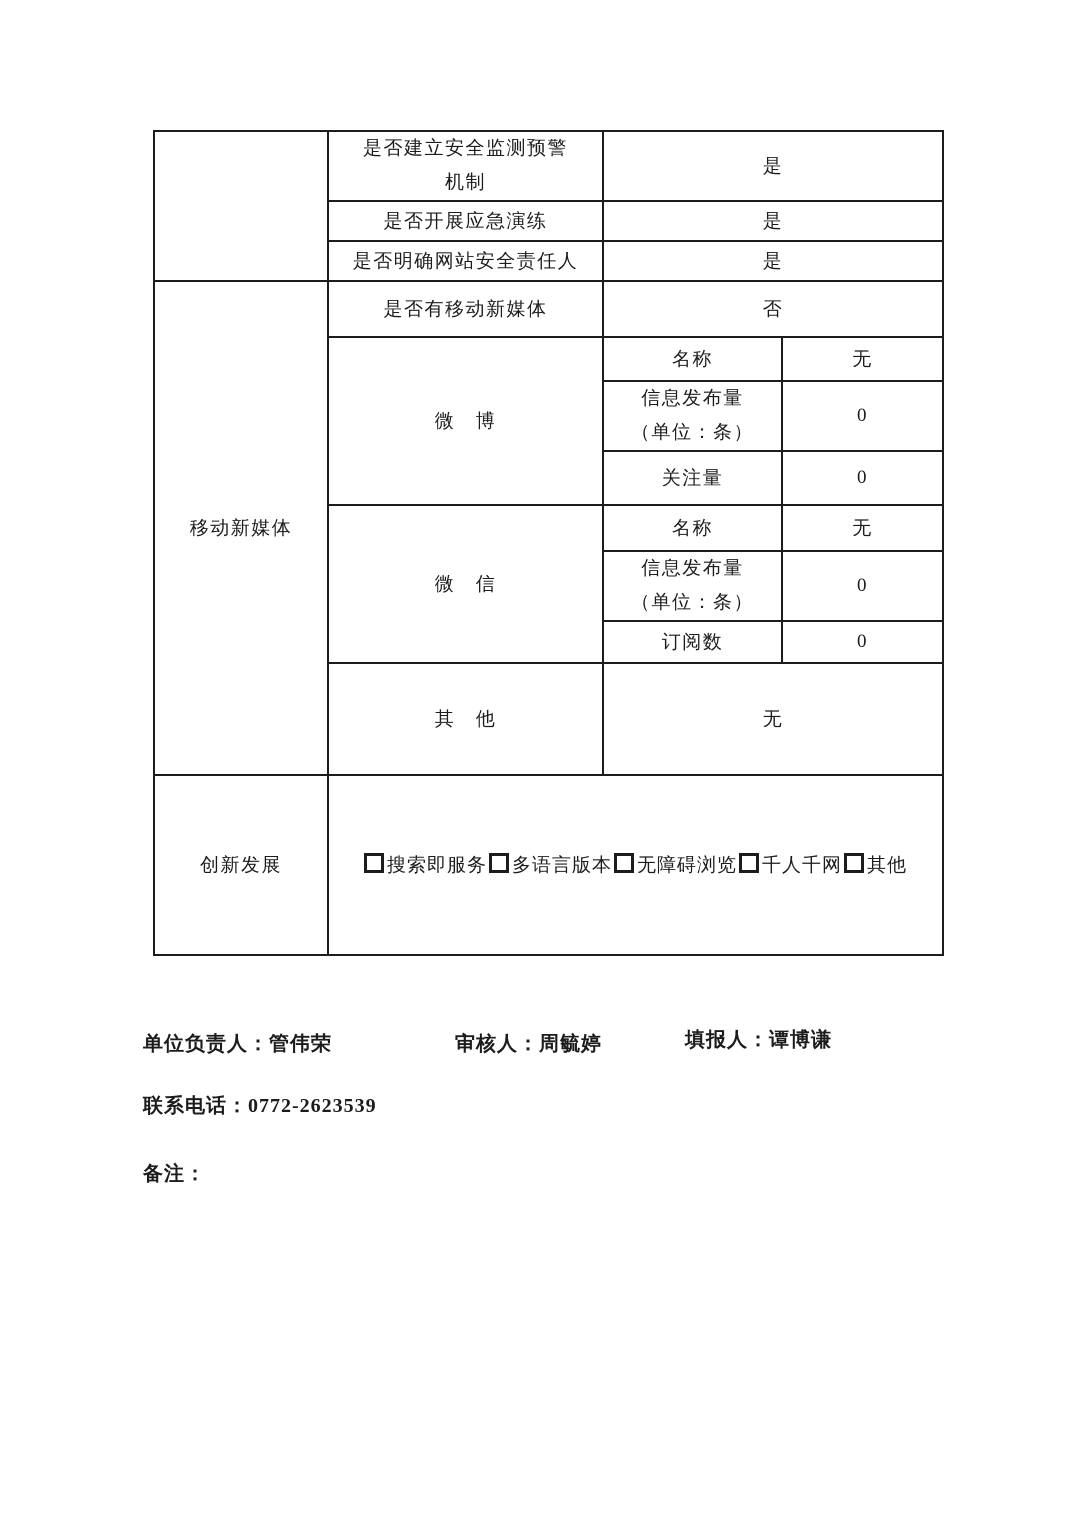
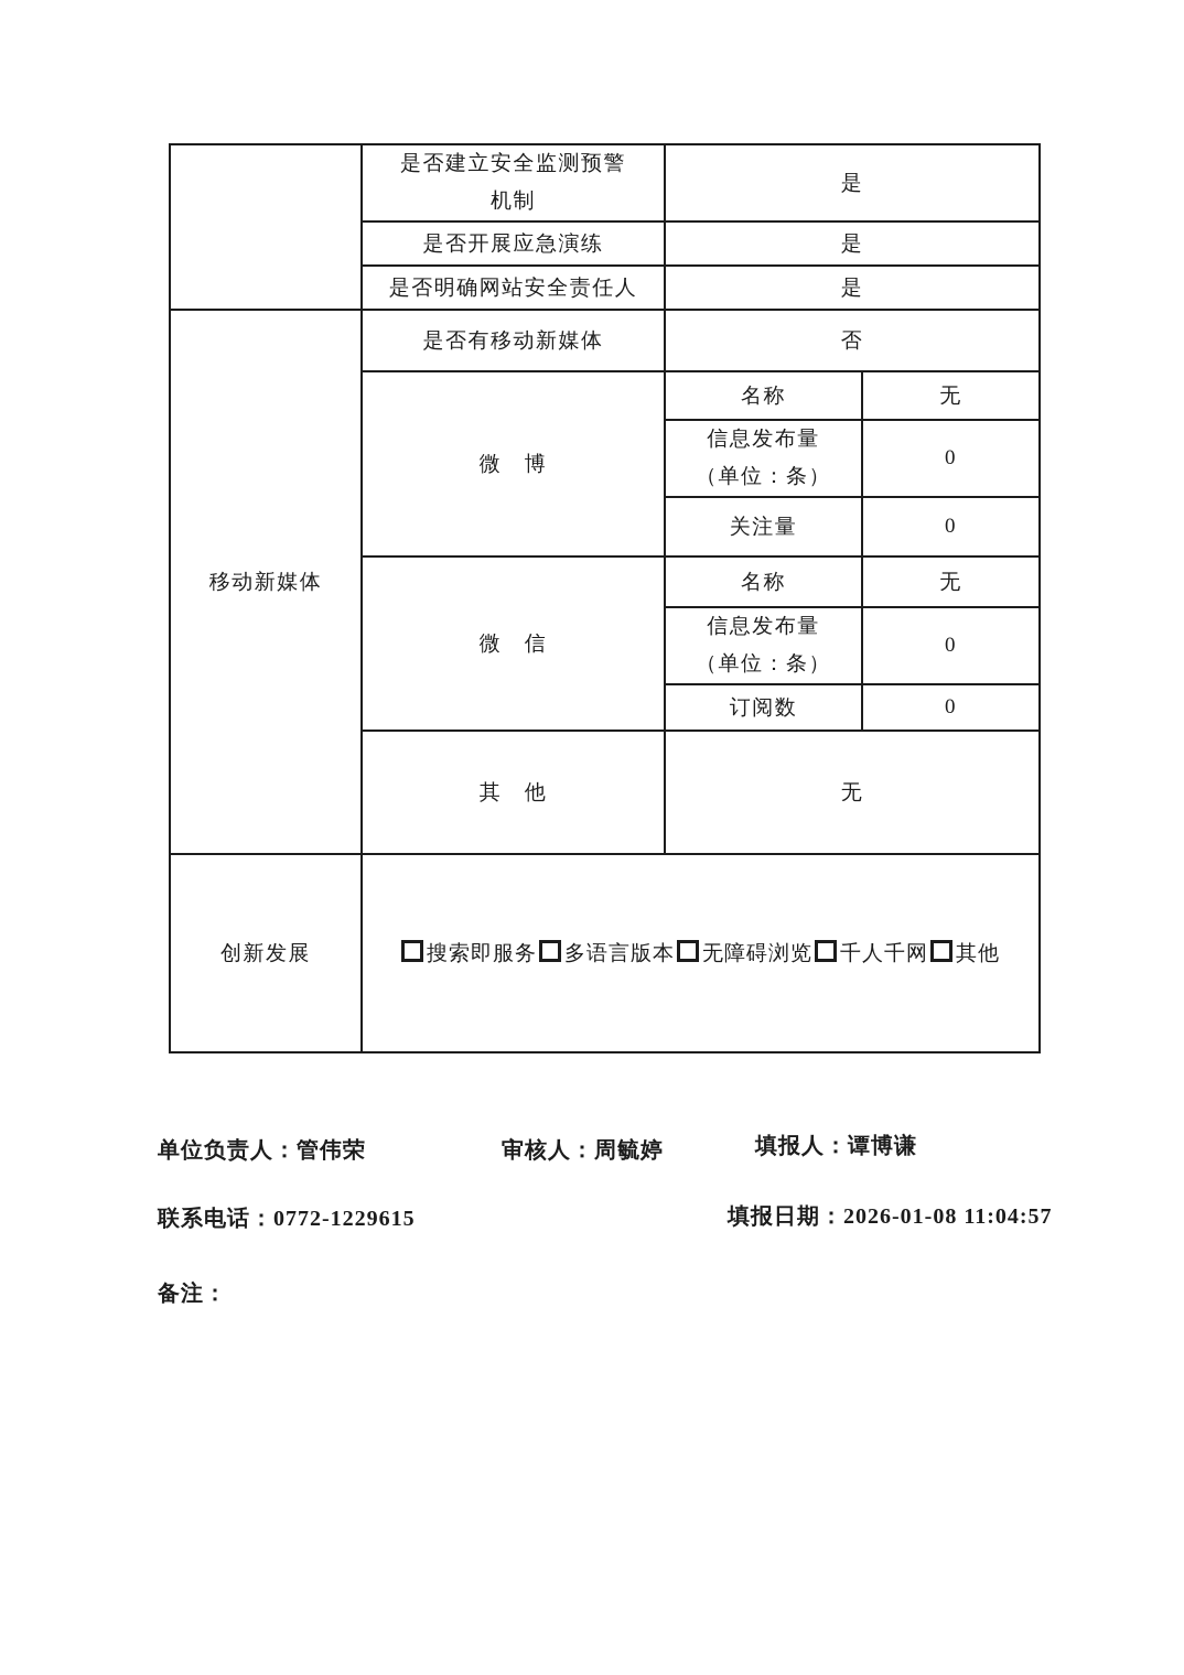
  	是否建立安全监测预警 机制	是
  是否开展应急演练	是
  是否明确网站安全责任人	是
  移动新媒体	是否有移动新媒体	否
  微 博	名称	无
  信息发布量 （单位：条）	0
  关注量	0
  微 信	名称	无
  信息发布量 （单位：条）	0
  订阅数	0
  其 他	无
  创新发展	搜索即服务 多语言版本 无障碍浏览 千人千网 其他
  单位负责人：管伟荣
  审核人：周毓婷
  填报人：谭博谦
- 联系电话：0772-2623539
+ 联系电话：0772-1229615
+ 填报日期：2026-01-08 11:04:57
  备注：
